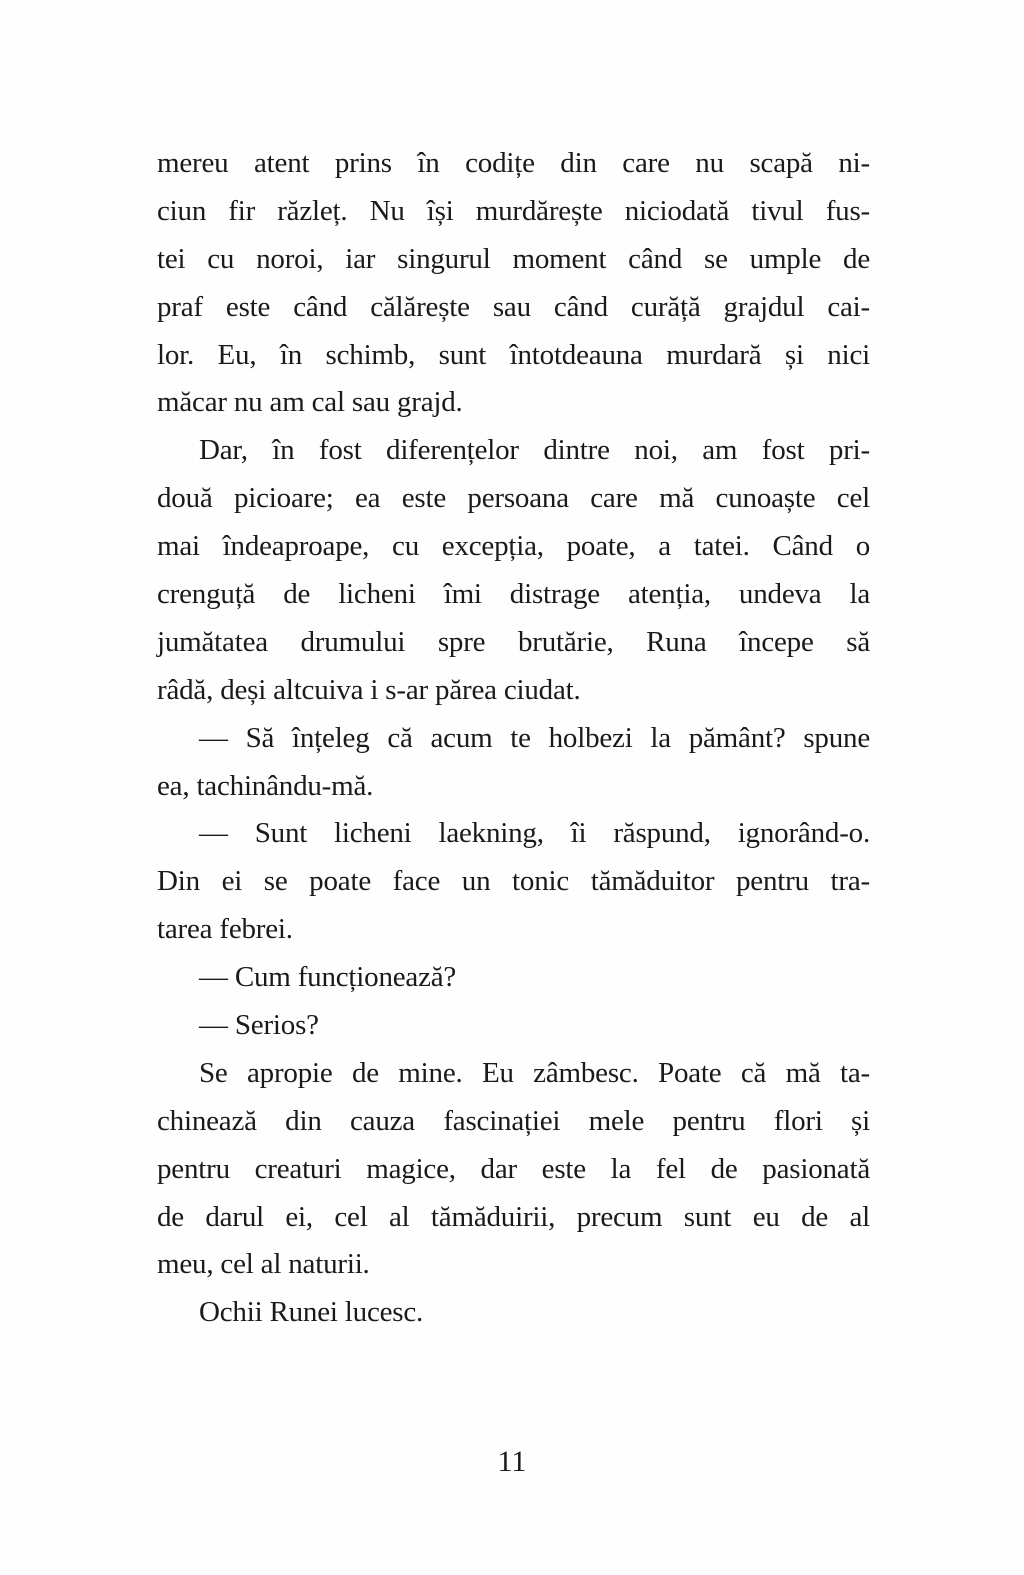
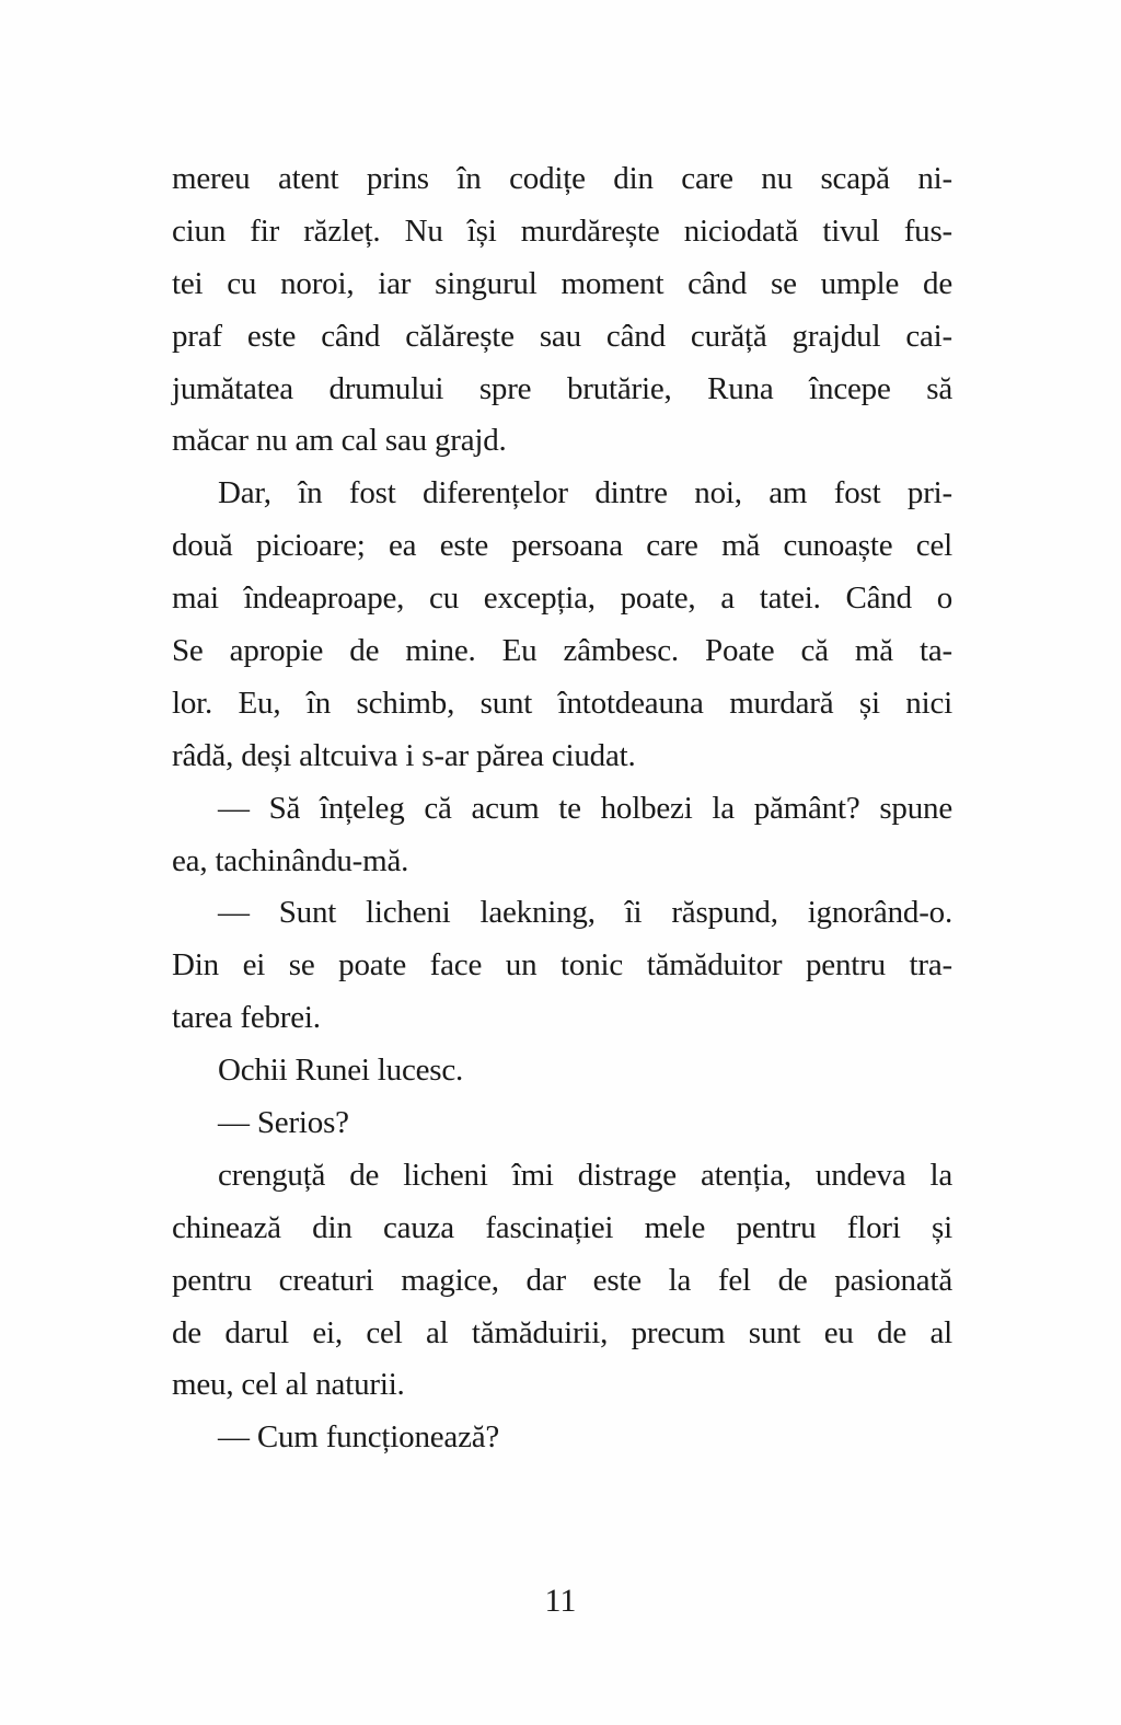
  mereu atent prins în codițe din care nu scapă ni-
  ciun fir răzleț. Nu își murdărește niciodată tivul fus-
  tei cu noroi, iar singurul moment când se umple de
  praf este când călărește sau când curăță grajdul cai-
- lor. Eu, în schimb, sunt întotdeauna murdară și nici
+ jumătatea drumului spre brutărie, Runa începe să
  măcar nu am cal sau grajd.
  Dar, în fost diferențelor dintre noi, am fost pri-
  două picioare; ea este persoana care mă cunoaște cel
  mai îndeaproape, cu excepția, poate, a tatei. Când o
- crenguță de licheni îmi distrage atenția, undeva la
+ Se apropie de mine. Eu zâmbesc. Poate că mă ta-
- jumătatea drumului spre brutărie, Runa începe să
+ lor. Eu, în schimb, sunt întotdeauna murdară și nici
  râdă, deși altcuiva i s-ar părea ciudat.
  — Să înțeleg că acum te holbezi la pământ? spune
  ea, tachinându-mă.
  — Sunt licheni laekning, îi răspund, ignorând-o.
  Din ei se poate face un tonic tămăduitor pentru tra-
  tarea febrei.
- — Cum funcționează?
+ Ochii Runei lucesc.
  — Serios?
- Se apropie de mine. Eu zâmbesc. Poate că mă ta-
+ crenguță de licheni îmi distrage atenția, undeva la
  chinează din cauza fascinației mele pentru flori și
  pentru creaturi magice, dar este la fel de pasionată
  de darul ei, cel al tămăduirii, precum sunt eu de al
  meu, cel al naturii.
- Ochii Runei lucesc.
+ — Cum funcționează?
  11
